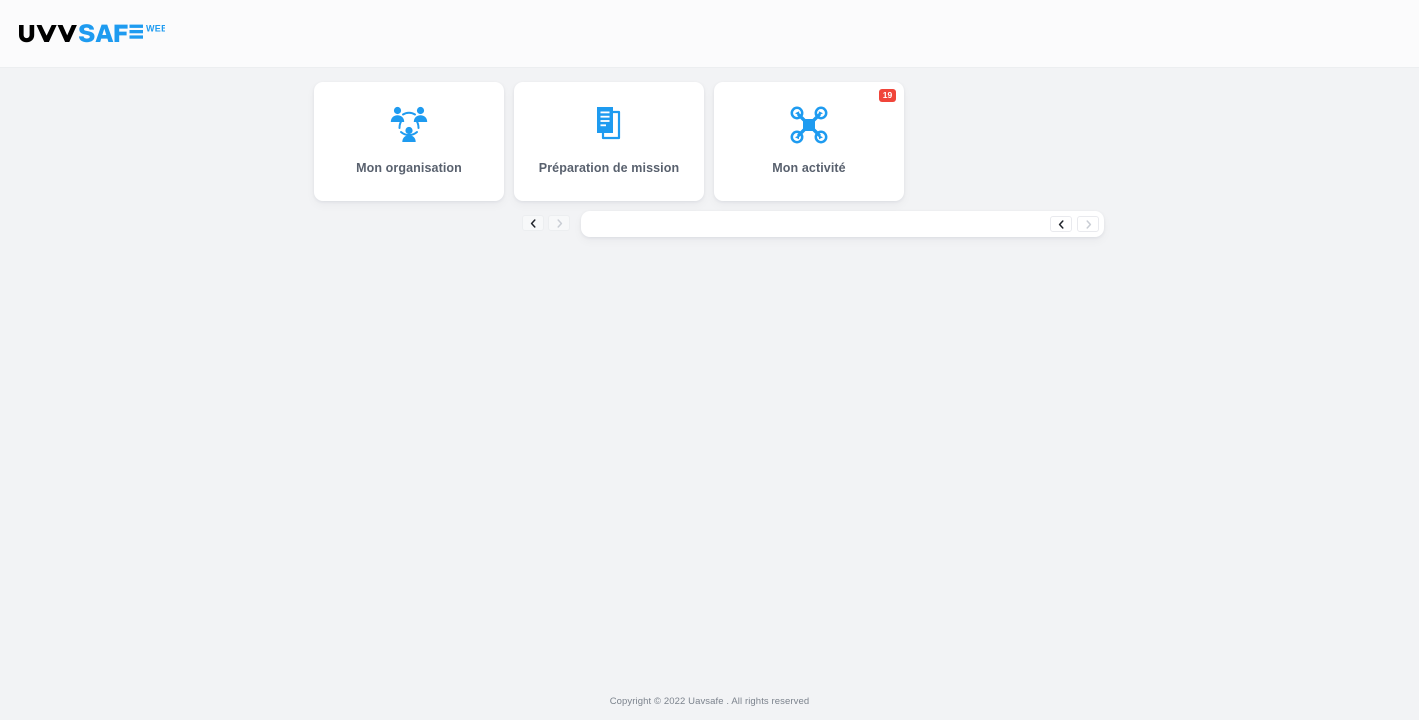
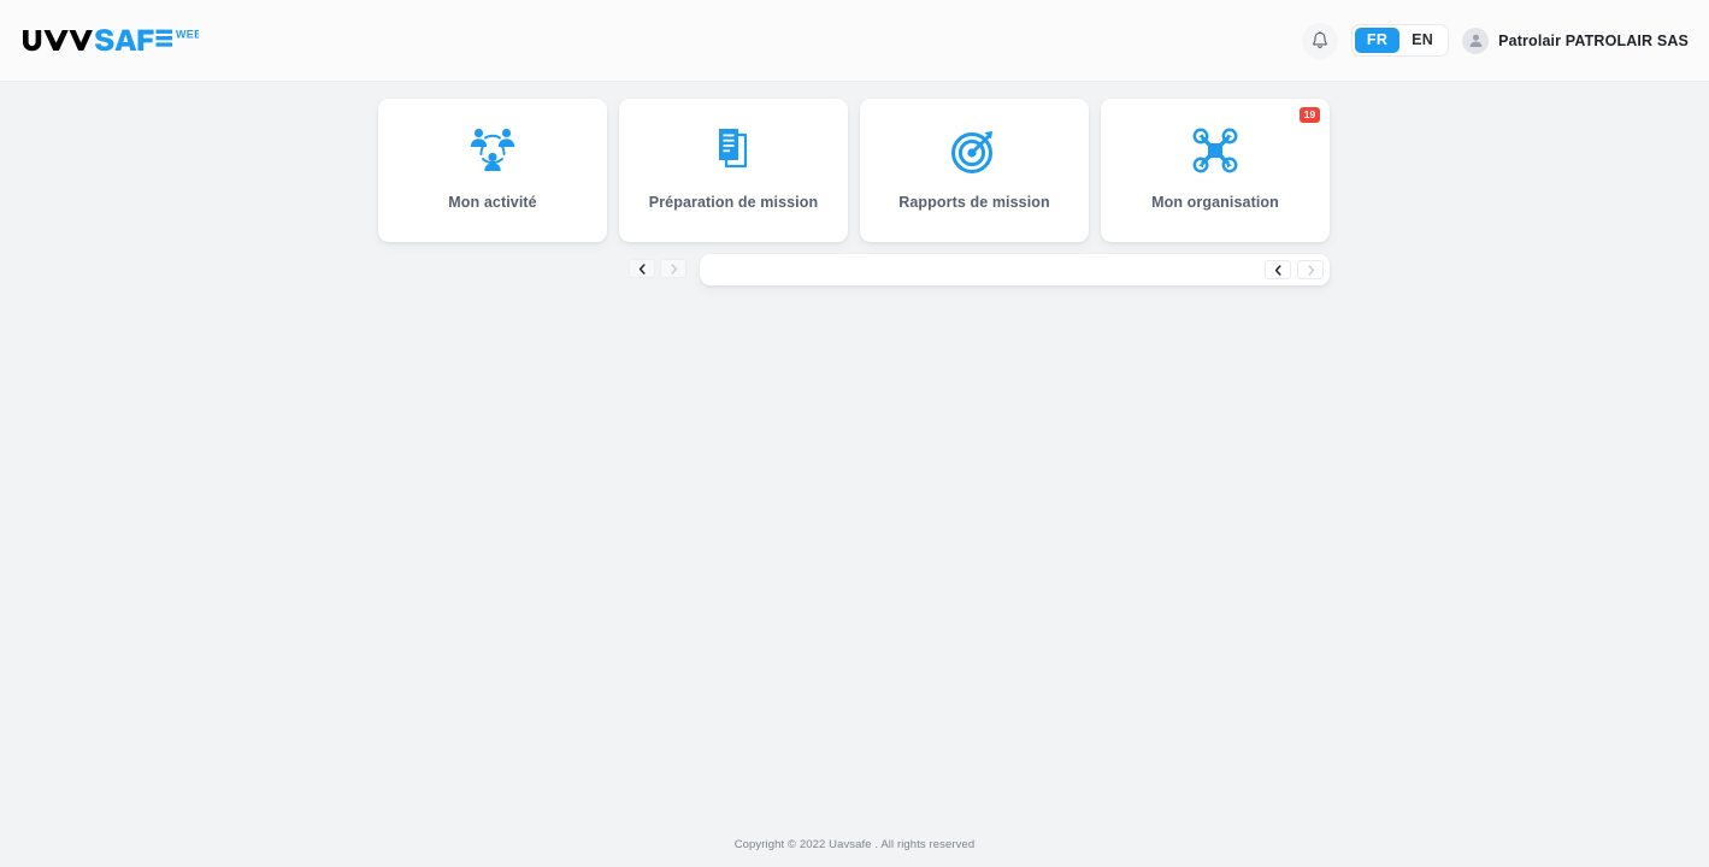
  WEB
+ FR
+ EN
+ Patrolair PATROLAIR SAS
- Mon organisation
+ Mon activité
  Préparation de mission
+ Rapports de mission
  19
- Mon activité
+ Mon organisation
  Copyright © 2022 Uavsafe . All rights reserved
